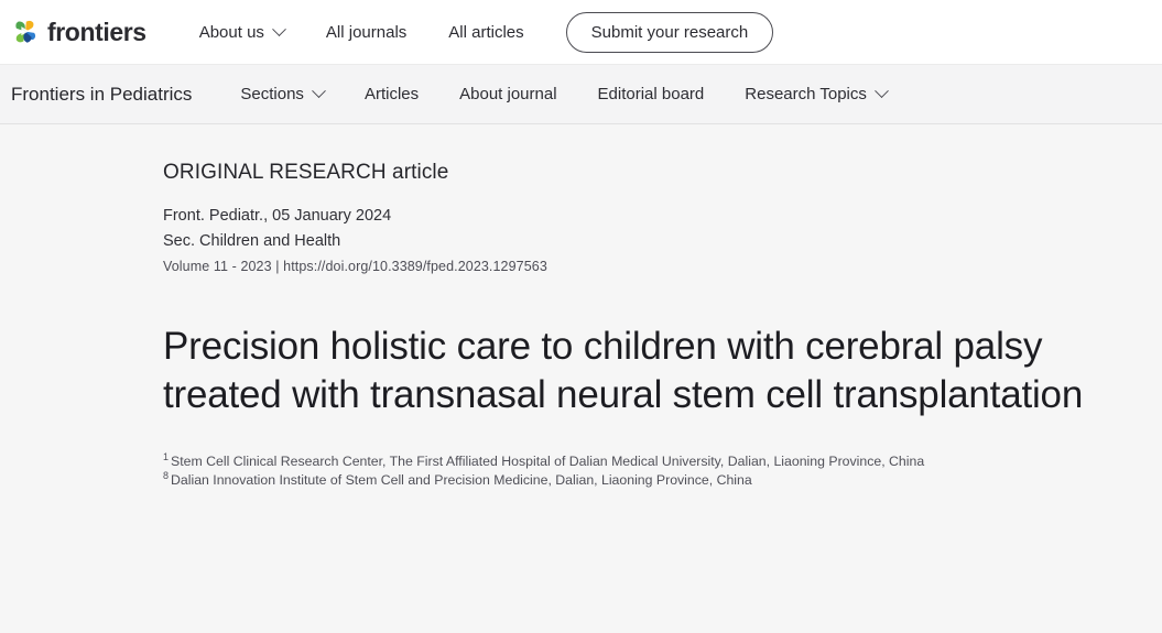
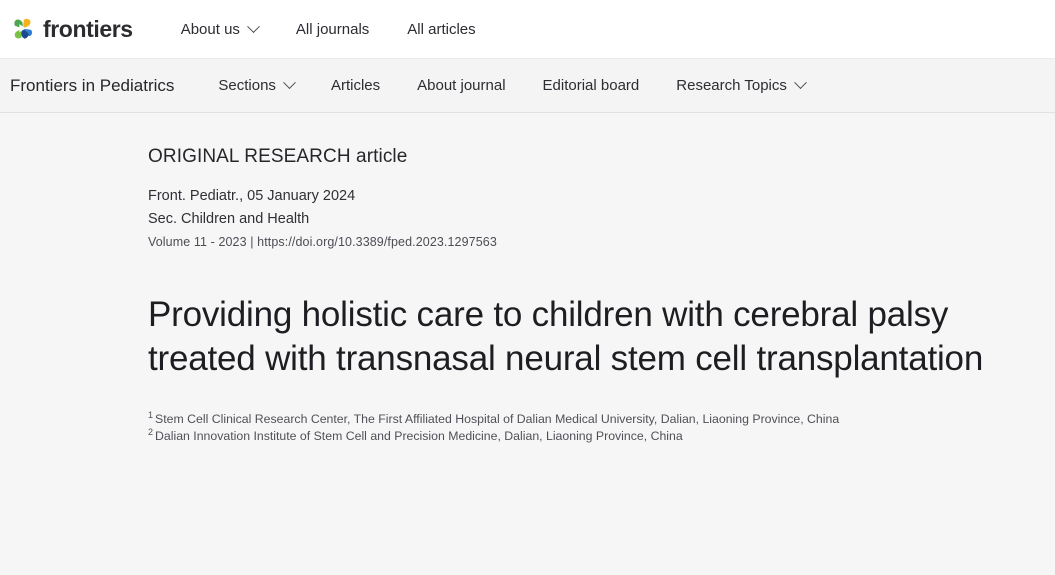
  frontiers
  About us
  All journals
  All articles
- Submit your research
  Frontiers in Pediatrics
  Sections
  Articles
  About journal
  Editorial board
  Research Topics
  ORIGINAL RESEARCH article
  Front. Pediatr., 05 January 2024
  Sec. Children and Health
  Volume 11 - 2023 | https://doi.org/10.3389/fped.2023.1297563
- Precision holistic care to children with cerebral palsy treated with transnasal neural stem cell transplantation
+ Providing holistic care to children with cerebral palsy treated with transnasal neural stem cell transplantation
  1 Stem Cell Clinical Research Center, The First Affiliated Hospital of Dalian Medical University, Dalian, Liaoning Province, China
- 8 Dalian Innovation Institute of Stem Cell and Precision Medicine, Dalian, Liaoning Province, China
+ 2 Dalian Innovation Institute of Stem Cell and Precision Medicine, Dalian, Liaoning Province, China
